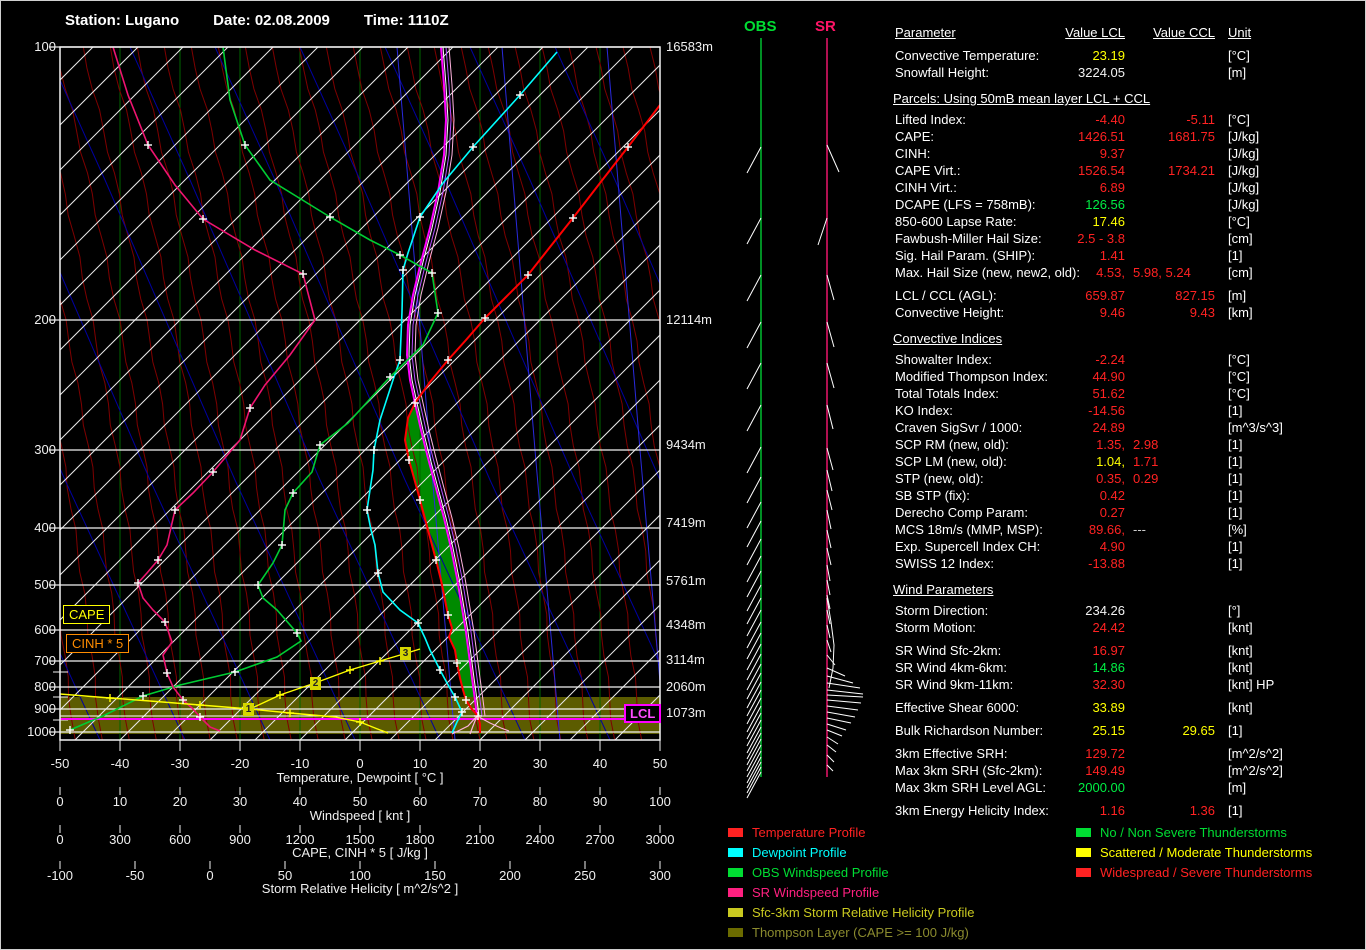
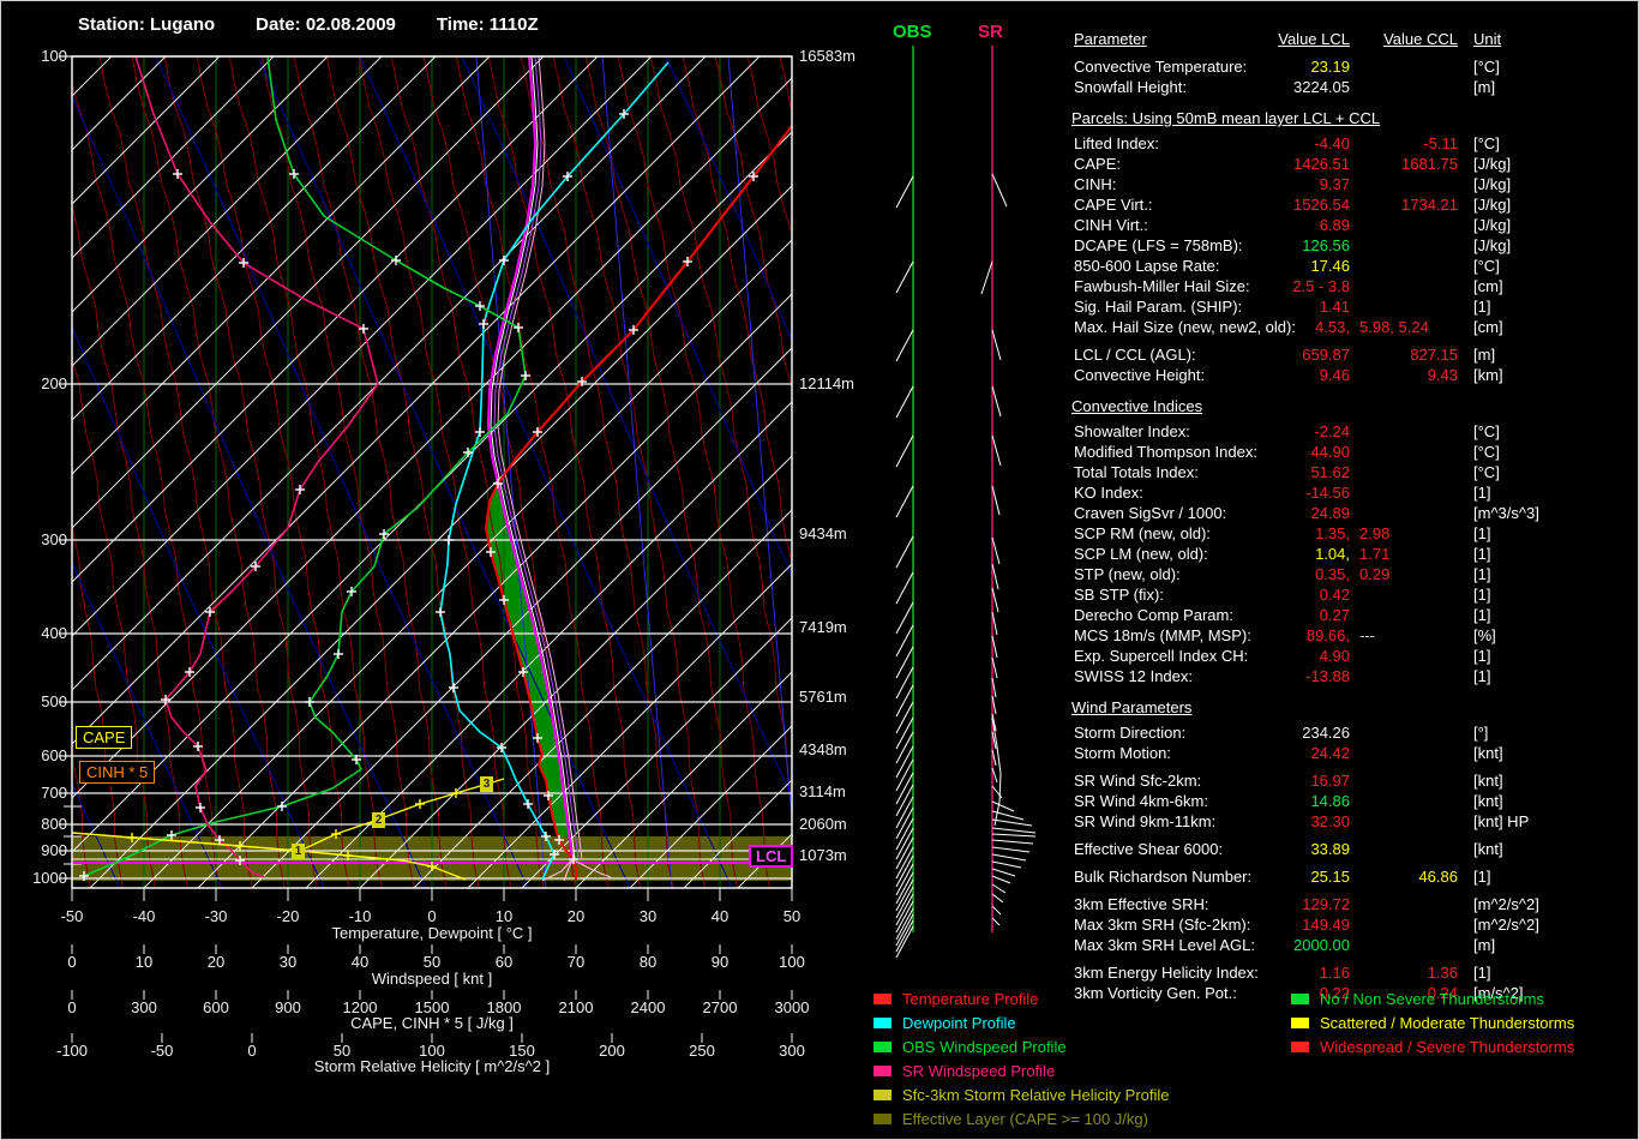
  Station: Lugano
  Date: 02.08.2009
  Time: 1110Z
  100
  200
  300
  400
  500
  600
  700
  800
  900
  1000
  16583m
  12114m
  9434m
  7419m
  5761m
  4348m
  3114m
  2060m
  1073m
  -50
  -40
  -30
  -20
  -10
  0
  10
  20
  30
  40
  50
  0
  10
  20
  30
  40
  50
  60
  70
  80
  90
  100
  0
  300
  600
  900
  1200
  1500
  1800
  2100
  2400
  2700
  3000
  -100
  -50
  0
  50
  100
  150
  200
  250
  300
  Temperature, Dewpoint [ °C ]
  Windspeed [ knt ]
  CAPE, CINH * 5 [ J/kg ]
  Storm Relative Helicity [ m^2/s^2 ]
  OBS
  SR
  CAPE
  CINH * 5
  LCL
  1
  2
  3
  Parameter
  Value LCL
  Value CCL
  Unit
  Convective Temperature:
  23.19
  [°C]
  Snowfall Height:
  3224.05
  [m]
  Parcels: Using 50mB mean layer LCL + CCL
  Lifted Index:
  -4.40
  -5.11
  [°C]
  CAPE:
  1426.51
  1681.75
  [J/kg]
  CINH:
  9.37
  [J/kg]
  CAPE Virt.:
  1526.54
  1734.21
  [J/kg]
  CINH Virt.:
  6.89
  [J/kg]
  DCAPE (LFS = 758mB):
  126.56
  [J/kg]
  850-600 Lapse Rate:
  17.46
  [°C]
  Fawbush-Miller Hail Size:
  2.5 - 3.8
  [cm]
  Sig. Hail Param. (SHIP):
  1.41
  [1]
  Max. Hail Size (new, new2, old):
  4.53,
  5.98, 5.24
  [cm]
  LCL / CCL (AGL):
  659.87
  827.15
  [m]
  Convective Height:
  9.46
  9.43
  [km]
  Convective Indices
  Showalter Index:
  -2.24
  [°C]
  Modified Thompson Index:
  44.90
  [°C]
  Total Totals Index:
  51.62
  [°C]
  KO Index:
  -14.56
  [1]
  Craven SigSvr / 1000:
  24.89
  [m^3/s^3]
  SCP RM (new, old):
  1.35,
  2.98
  [1]
  SCP LM (new, old):
  1.04,
  1.71
  [1]
  STP (new, old):
  0.35,
  0.29
  [1]
  SB STP (fix):
  0.42
  [1]
  Derecho Comp Param:
  0.27
  [1]
  MCS 18m/s (MMP, MSP):
  89.66,
  ---
  [%]
  Exp. Supercell Index CH:
  4.90
  [1]
  SWISS 12 Index:
  -13.88
  [1]
  Wind Parameters
  Storm Direction:
  234.26
  [°]
  Storm Motion:
  24.42
  [knt]
  SR Wind Sfc-2km:
  16.97
  [knt]
  SR Wind 4km-6km:
  14.86
  [knt]
  SR Wind 9km-11km:
  32.30
  [knt] HP
  Effective Shear 6000:
  33.89
  [knt]
  Bulk Richardson Number:
  25.15
- 29.65
+ 46.86
  [1]
  3km Effective SRH:
  129.72
  [m^2/s^2]
  Max 3km SRH (Sfc-2km):
  149.49
  [m^2/s^2]
  Max 3km SRH Level AGL:
  2000.00
  [m]
  3km Energy Helicity Index:
  1.16
  1.36
  [1]
+ 3km Vorticity Gen. Pot.:
+ 0.22
+ 0.24
+ [m/s^2]
  Temperature Profile
  Dewpoint Profile
  OBS Windspeed Profile
  SR Windspeed Profile
  Sfc-3km Storm Relative Helicity Profile
- Thompson Layer (CAPE >= 100 J/kg)
+ Effective Layer (CAPE >= 100 J/kg)
  No / Non Severe Thunderstorms
  Scattered / Moderate Thunderstorms
  Widespread / Severe Thunderstorms
